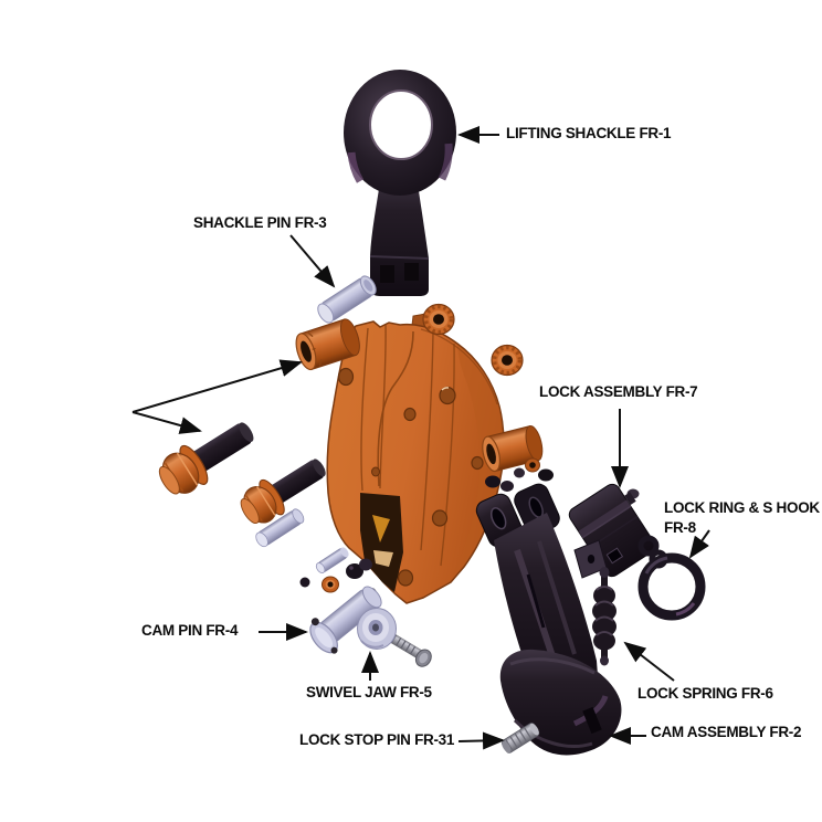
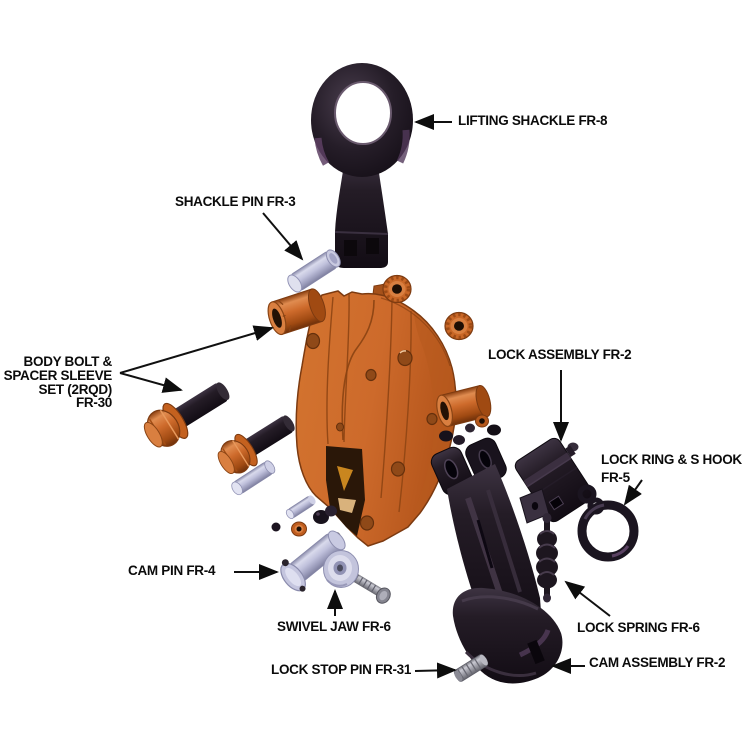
- LIFTING SHACKLE FR-1
+ LIFTING SHACKLE FR-8
  SHACKLE PIN FR-3
+ BODY BOLT &
+ SPACER SLEEVE
+ SET (2RQD)
+ FR-30
- LOCK ASSEMBLY FR-7
+ LOCK ASSEMBLY FR-2
  LOCK RING & S HOOK
- FR-8
+ FR-5
  CAM PIN FR-4
- SWIVEL JAW FR-5
+ SWIVEL JAW FR-6
  LOCK SPRING FR-6
  CAM ASSEMBLY FR-2
  LOCK STOP PIN FR-31
